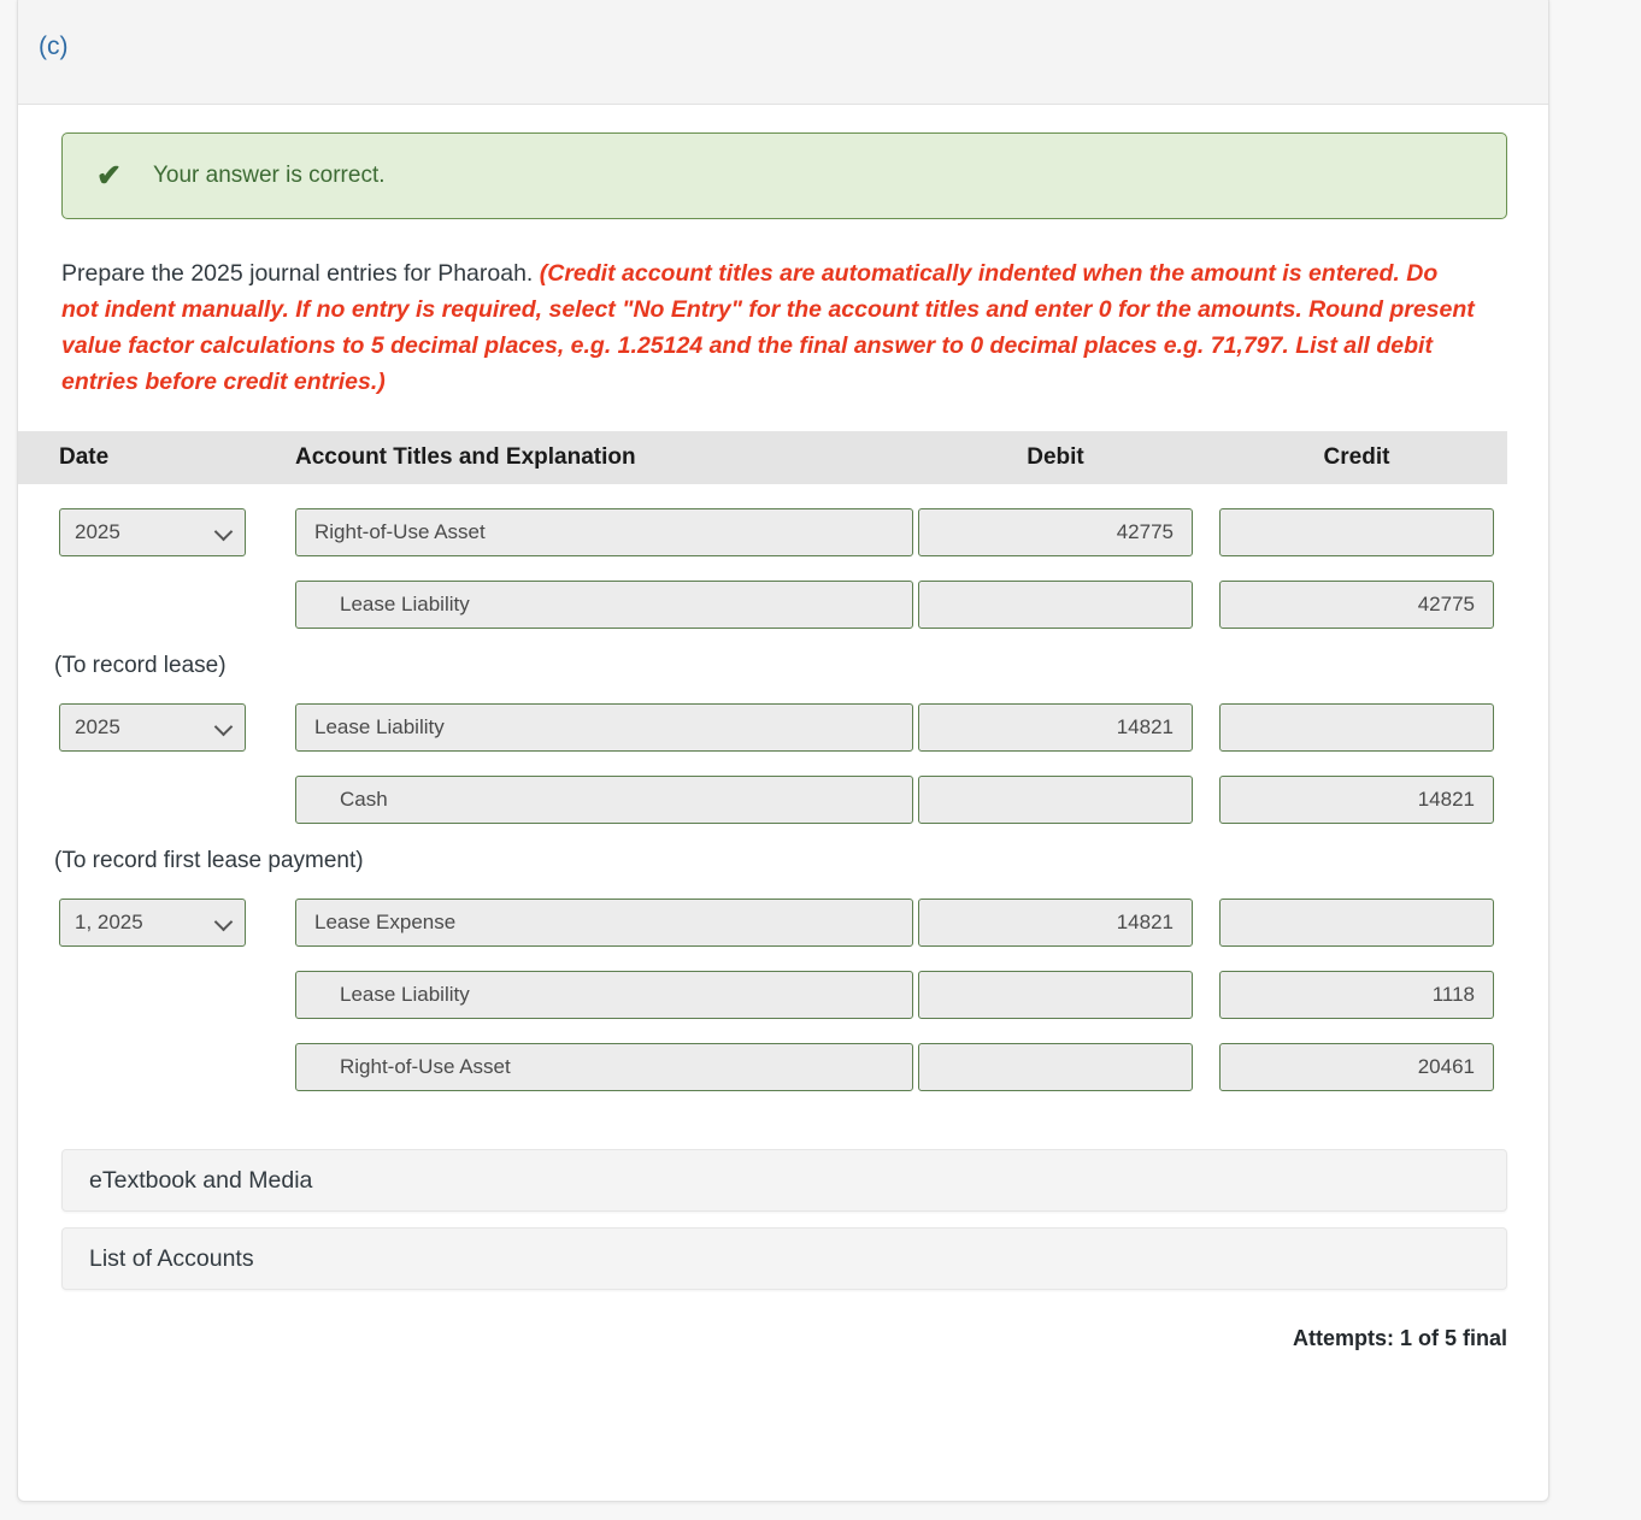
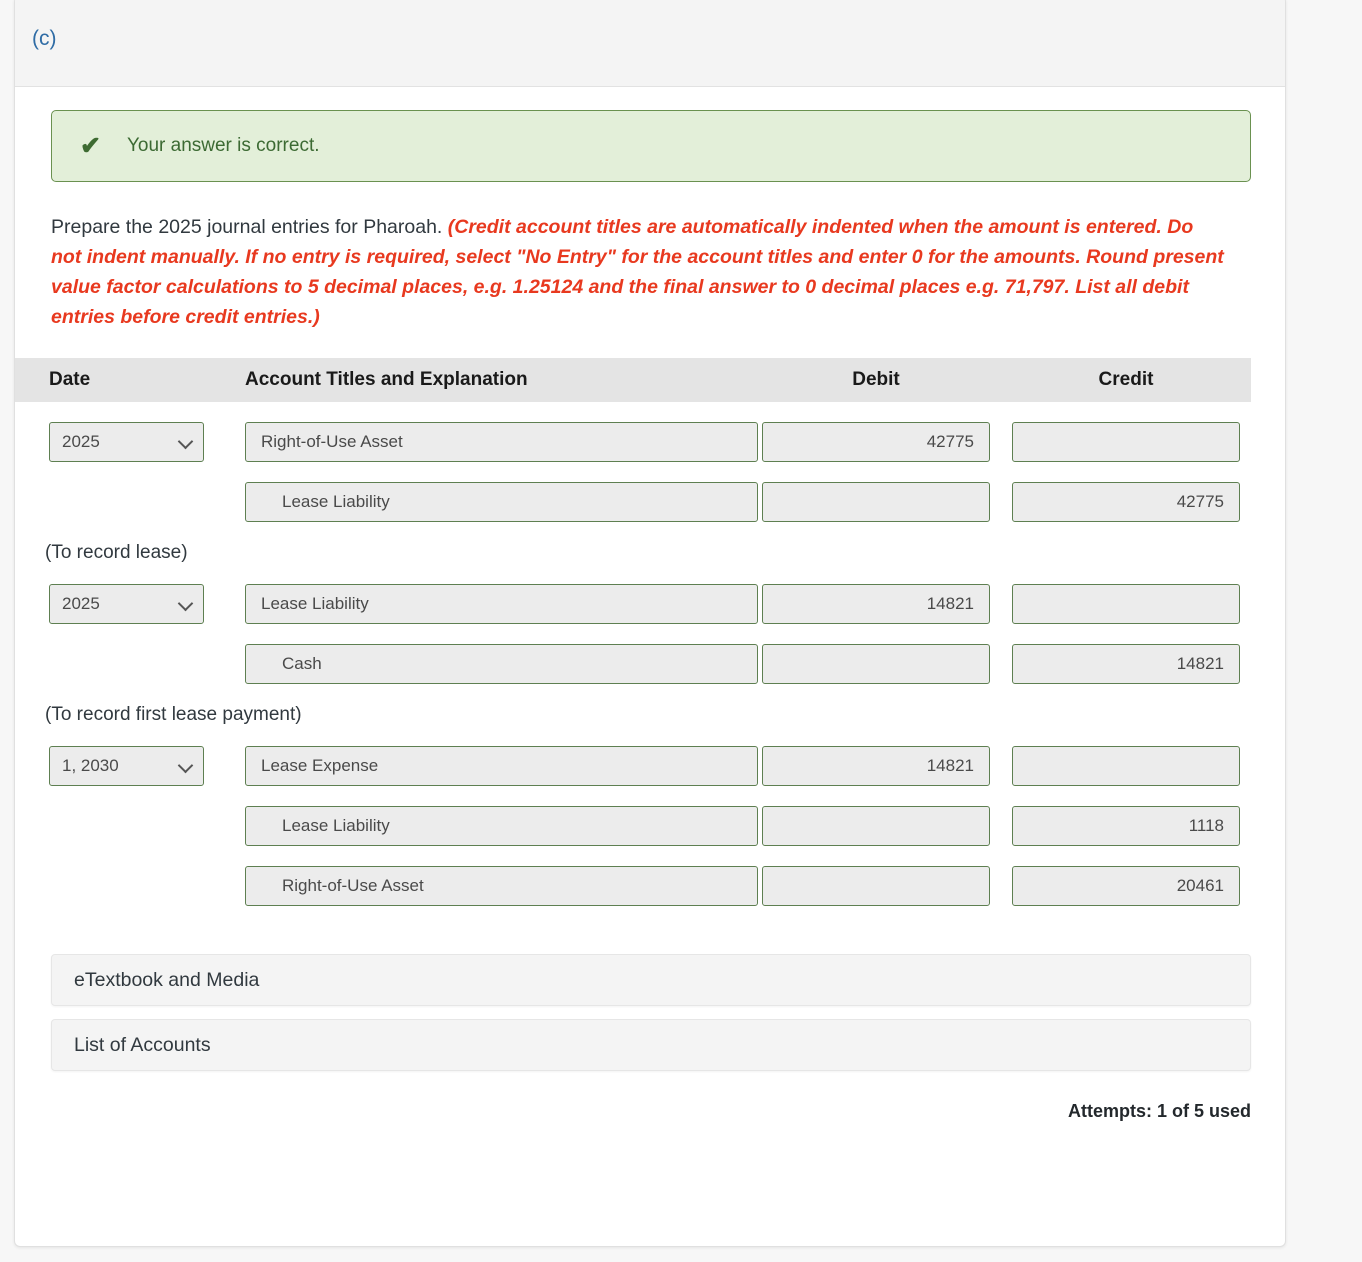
  (c)
  ✔
  Your answer is correct.
  Prepare the 2025 journal entries for Pharoah. (Credit account titles are automatically indented when the amount is entered. Do not indent manually. If no entry is required, select "No Entry" for the account titles and enter 0 for the amounts. Round present value factor calculations to 5 decimal places, e.g. 1.25124 and the final answer to 0 decimal places e.g. 71,797. List all debit entries before credit entries.)
  Date
  Account Titles and Explanation
  Debit
  Credit
  2025
  Right-of-Use Asset
  42775
  Lease Liability
  42775
  (To record lease)
  2025
  Lease Liability
  14821
  Cash
  14821
  (To record first lease payment)
- 1, 2025
+ 1, 2030
  Lease Expense
  14821
  Lease Liability
  1118
  Right-of-Use Asset
  20461
  eTextbook and Media
  List of Accounts
- Attempts: 1 of 5 final
+ Attempts: 1 of 5 used
